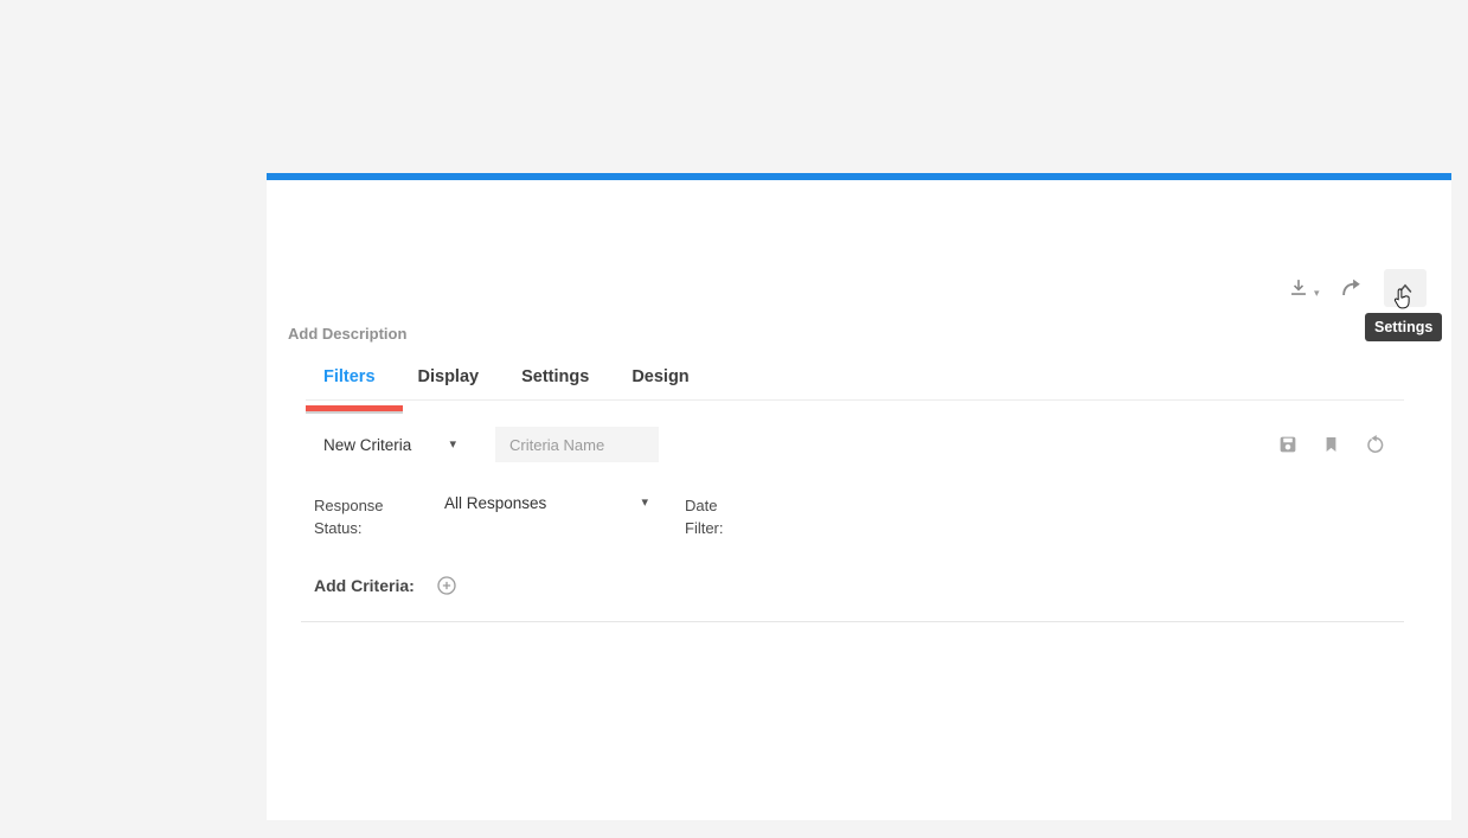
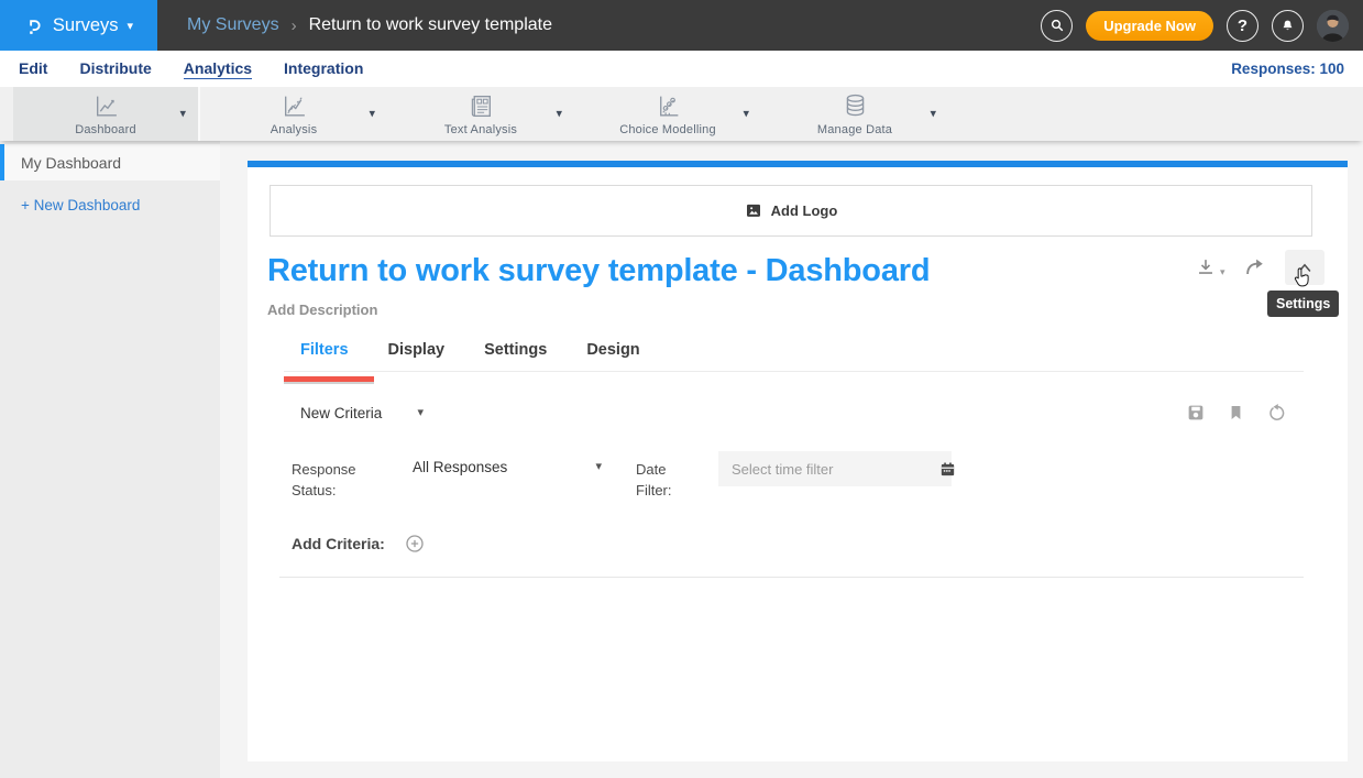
+ Surveys
+ My Surveys
+ ›
+ Return to work survey template
+ Upgrade Now
+ ?
+ Edit
+ Distribute
+ Analytics
+ Integration
+ Responses: 100
+ Dashboard
+ Analysis
+ Text Analysis
+ Choice Modelling
+ Manage Data
+ My Dashboard
+ + New Dashboard
+ Add Logo
+ Return to work survey template - Dashboard
  Add Description
  Settings
  Filters
  Display
  Settings
  Design
  New Criteria
- Criteria Name
  Response Status:
  All Responses
  Date Filter:
+ Select time filter
  Add Criteria:
